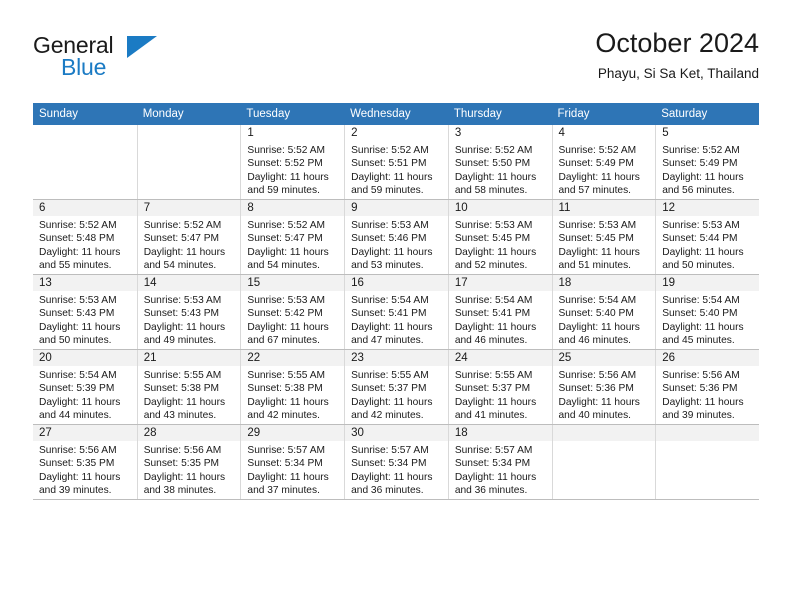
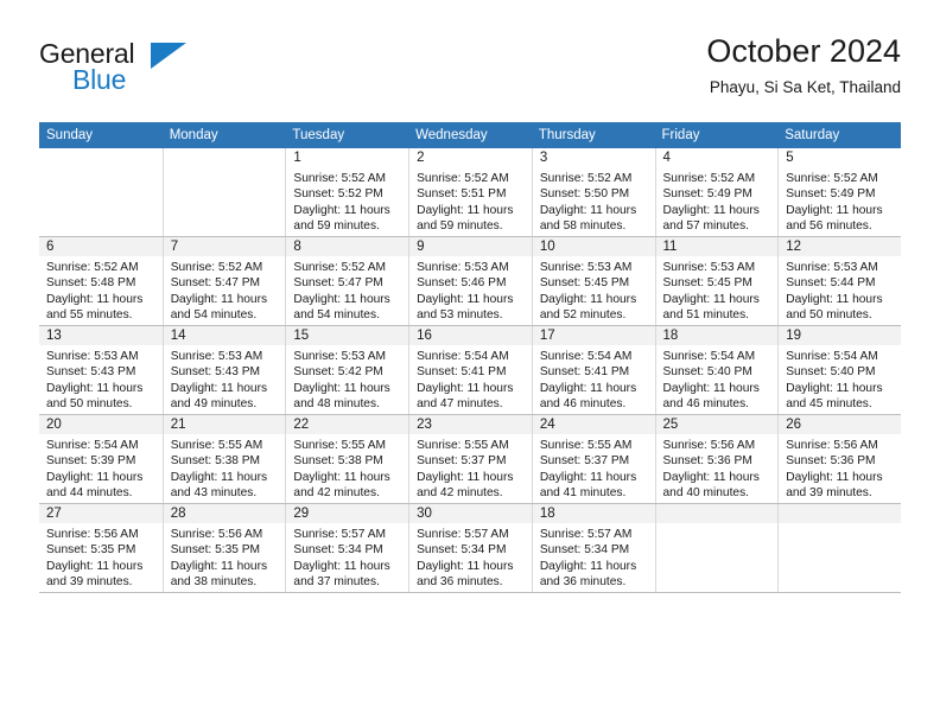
  General
  Blue
  October 2024
  Phayu, Si Sa Ket, Thailand
  Sunday	Monday	Tuesday	Wednesday	Thursday	Friday	Saturday
  		1Sunrise: 5:52 AMSunset: 5:52 PMDaylight: 11 hoursand 59 minutes.	2Sunrise: 5:52 AMSunset: 5:51 PMDaylight: 11 hoursand 59 minutes.	3Sunrise: 5:52 AMSunset: 5:50 PMDaylight: 11 hoursand 58 minutes.	4Sunrise: 5:52 AMSunset: 5:49 PMDaylight: 11 hoursand 57 minutes.	5Sunrise: 5:52 AMSunset: 5:49 PMDaylight: 11 hoursand 56 minutes.
  6Sunrise: 5:52 AMSunset: 5:48 PMDaylight: 11 hoursand 55 minutes.	7Sunrise: 5:52 AMSunset: 5:47 PMDaylight: 11 hoursand 54 minutes.	8Sunrise: 5:52 AMSunset: 5:47 PMDaylight: 11 hoursand 54 minutes.	9Sunrise: 5:53 AMSunset: 5:46 PMDaylight: 11 hoursand 53 minutes.	10Sunrise: 5:53 AMSunset: 5:45 PMDaylight: 11 hoursand 52 minutes.	11Sunrise: 5:53 AMSunset: 5:45 PMDaylight: 11 hoursand 51 minutes.	12Sunrise: 5:53 AMSunset: 5:44 PMDaylight: 11 hoursand 50 minutes.
- 13Sunrise: 5:53 AMSunset: 5:43 PMDaylight: 11 hoursand 50 minutes.	14Sunrise: 5:53 AMSunset: 5:43 PMDaylight: 11 hoursand 49 minutes.	15Sunrise: 5:53 AMSunset: 5:42 PMDaylight: 11 hoursand 67 minutes.	16Sunrise: 5:54 AMSunset: 5:41 PMDaylight: 11 hoursand 47 minutes.	17Sunrise: 5:54 AMSunset: 5:41 PMDaylight: 11 hoursand 46 minutes.	18Sunrise: 5:54 AMSunset: 5:40 PMDaylight: 11 hoursand 46 minutes.	19Sunrise: 5:54 AMSunset: 5:40 PMDaylight: 11 hoursand 45 minutes.
+ 13Sunrise: 5:53 AMSunset: 5:43 PMDaylight: 11 hoursand 50 minutes.	14Sunrise: 5:53 AMSunset: 5:43 PMDaylight: 11 hoursand 49 minutes.	15Sunrise: 5:53 AMSunset: 5:42 PMDaylight: 11 hoursand 48 minutes.	16Sunrise: 5:54 AMSunset: 5:41 PMDaylight: 11 hoursand 47 minutes.	17Sunrise: 5:54 AMSunset: 5:41 PMDaylight: 11 hoursand 46 minutes.	18Sunrise: 5:54 AMSunset: 5:40 PMDaylight: 11 hoursand 46 minutes.	19Sunrise: 5:54 AMSunset: 5:40 PMDaylight: 11 hoursand 45 minutes.
  20Sunrise: 5:54 AMSunset: 5:39 PMDaylight: 11 hoursand 44 minutes.	21Sunrise: 5:55 AMSunset: 5:38 PMDaylight: 11 hoursand 43 minutes.	22Sunrise: 5:55 AMSunset: 5:38 PMDaylight: 11 hoursand 42 minutes.	23Sunrise: 5:55 AMSunset: 5:37 PMDaylight: 11 hoursand 42 minutes.	24Sunrise: 5:55 AMSunset: 5:37 PMDaylight: 11 hoursand 41 minutes.	25Sunrise: 5:56 AMSunset: 5:36 PMDaylight: 11 hoursand 40 minutes.	26Sunrise: 5:56 AMSunset: 5:36 PMDaylight: 11 hoursand 39 minutes.
  27Sunrise: 5:56 AMSunset: 5:35 PMDaylight: 11 hoursand 39 minutes.	28Sunrise: 5:56 AMSunset: 5:35 PMDaylight: 11 hoursand 38 minutes.	29Sunrise: 5:57 AMSunset: 5:34 PMDaylight: 11 hoursand 37 minutes.	30Sunrise: 5:57 AMSunset: 5:34 PMDaylight: 11 hoursand 36 minutes.	18Sunrise: 5:57 AMSunset: 5:34 PMDaylight: 11 hoursand 36 minutes.
